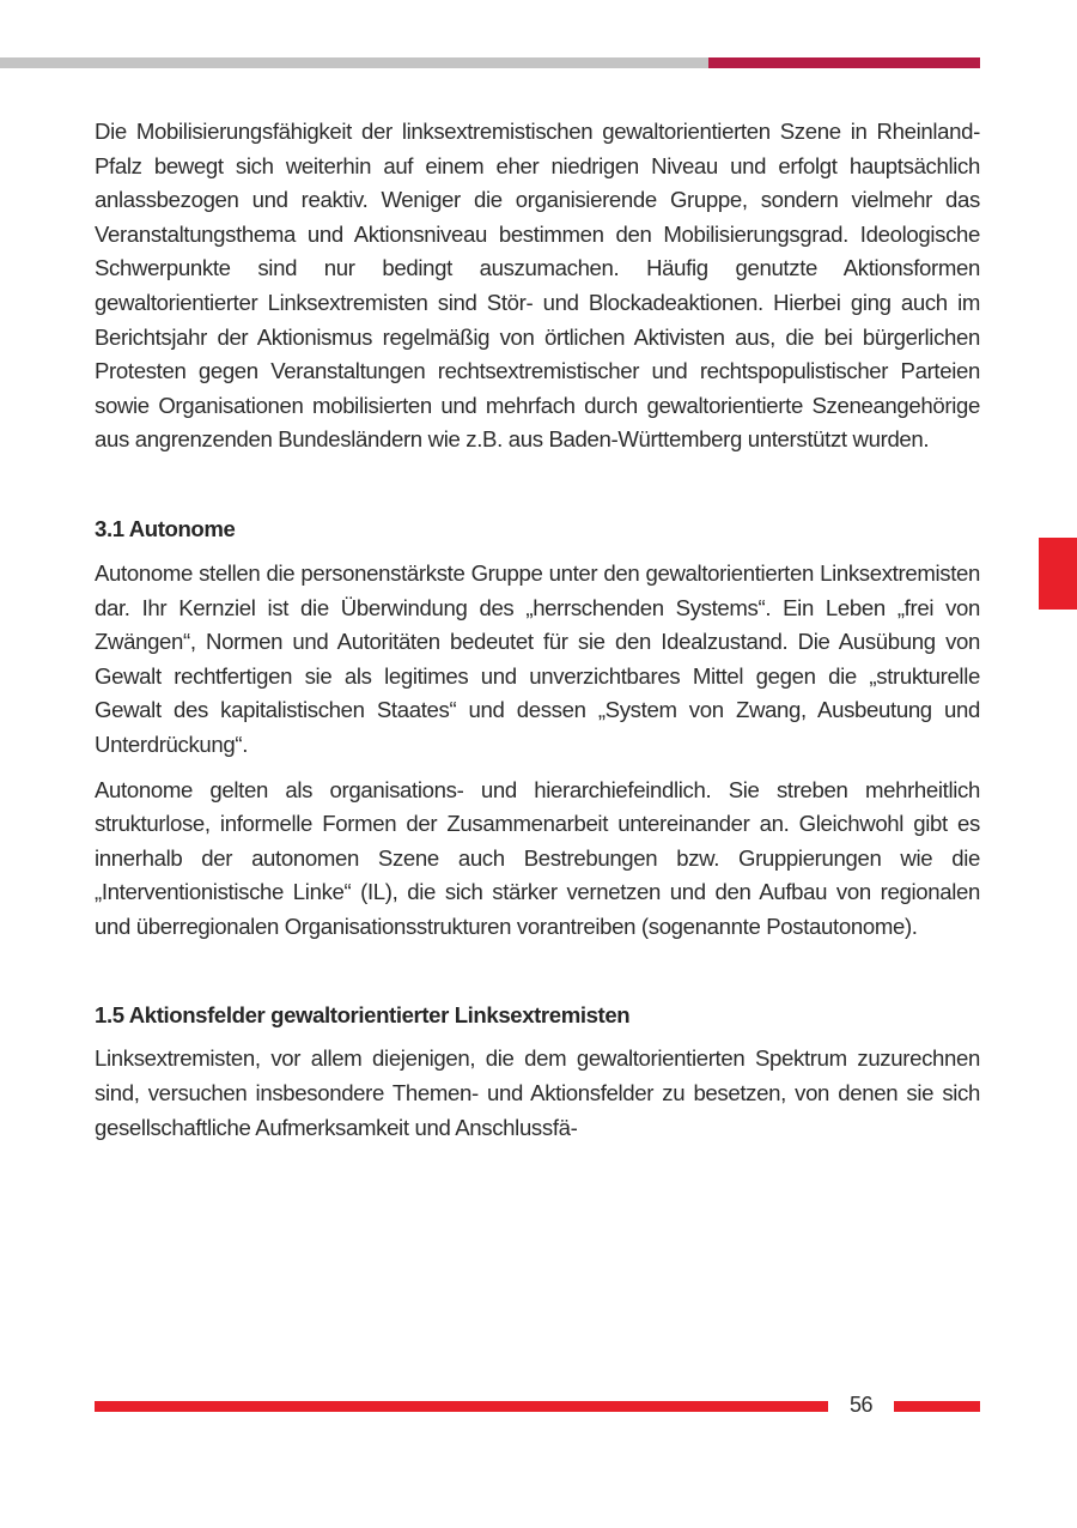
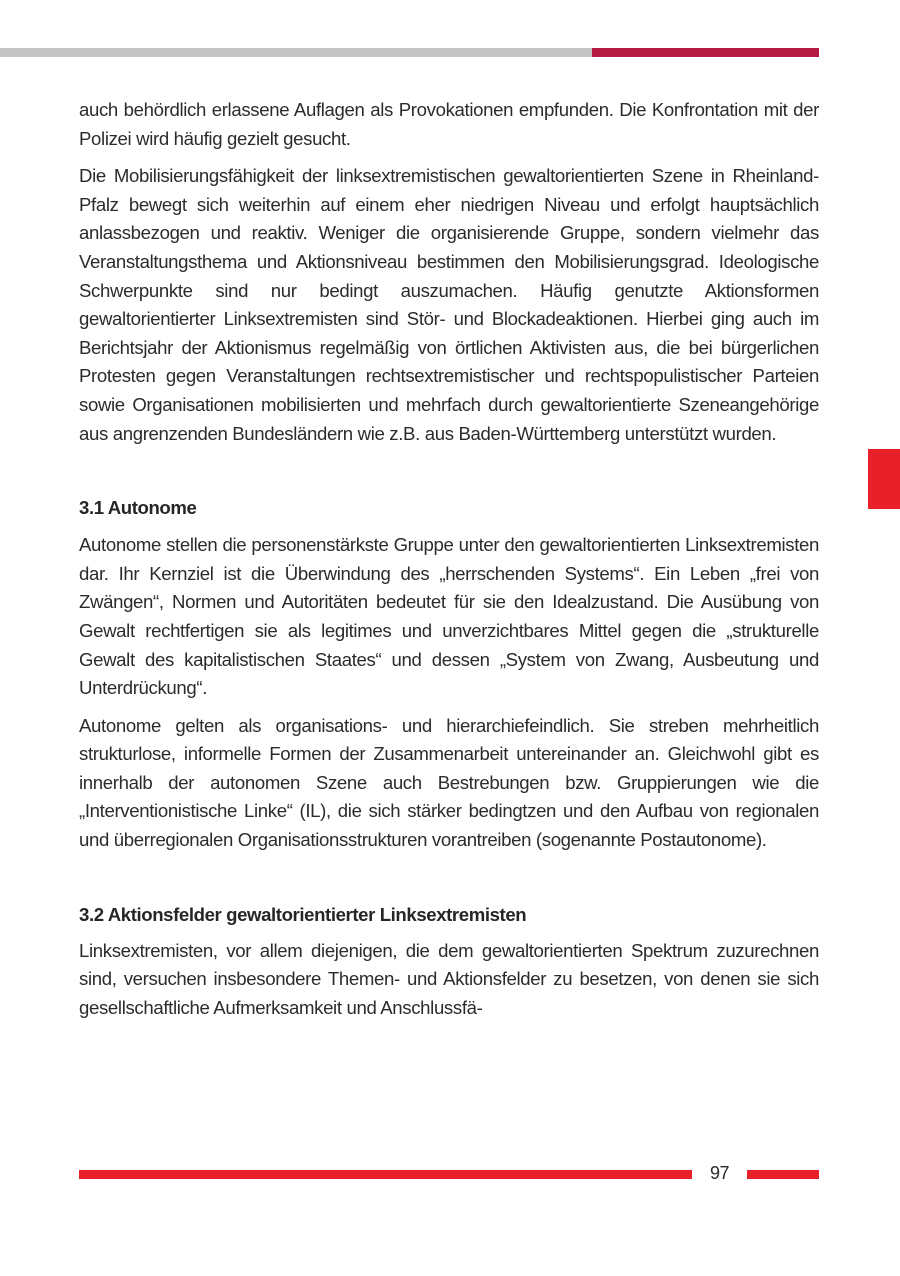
+ auch behördlich erlassene Auflagen als Provokationen empfunden. Die Konfron­tation mit der Polizei wird häufig gezielt gesucht.
  Die Mobilisierungsfähigkeit der linksextremistischen gewaltorientierten Szene in Rheinland-Pfalz bewegt sich weiterhin auf einem eher niedrigen Niveau und erfolgt hauptsächlich anlassbezogen und reaktiv. Weniger die organisierende Gruppe, sondern vielmehr das Veranstaltungsthema und Aktionsniveau bestim­men den Mobilisierungsgrad. Ideologische Schwerpunkte sind nur bedingt aus­zumachen. Häufig genutzte Aktionsformen gewaltorientierter Linksextremisten sind Stör- und Blockadeaktionen. Hierbei ging auch im Berichtsjahr der Aktio­nismus regelmäßig von örtlichen Aktivisten aus, die bei bürgerlichen Protesten gegen Veranstaltungen rechtsextremistischer und rechtspopulistischer Parteien sowie Organisationen mobilisierten und mehrfach durch gewaltorientierte Sze­neangehörige aus angrenzenden Bundesländern wie z.B. aus Baden-Württem­berg unterstützt wurden.
  3.1 Autonome
  Autonome stellen die personenstärkste Gruppe unter den gewaltorientierten Linksextremisten dar. Ihr Kernziel ist die Überwindung des „herrschenden Sy­stems“. Ein Leben „frei von Zwängen“, Normen und Autoritäten bedeutet für sie den Idealzustand. Die Ausübung von Gewalt rechtfertigen sie als legitimes und unverzichtbares Mittel gegen die „strukturelle Gewalt des kapitalistischen Staa­tes“ und dessen „System von Zwang, Ausbeutung und Unterdrückung“.
- Autonome gelten als organisations- und hierarchiefeindlich. Sie streben mehr­heitlich strukturlose, informelle Formen der Zusammenarbeit untereinander an. Gleichwohl gibt es innerhalb der autonomen Szene auch Bestrebungen bzw. Gruppierungen wie die „Interventionistische Linke“ (IL), die sich stärker vernet­zen und den Aufbau von regionalen und überregionalen Organisationsstrukturen vorantreiben (sogenannte Postautonome).
+ Autonome gelten als organisations- und hierarchiefeindlich. Sie streben mehr­heitlich strukturlose, informelle Formen der Zusammenarbeit untereinander an. Gleichwohl gibt es innerhalb der autonomen Szene auch Bestrebungen bzw. Gruppierungen wie die „Interventionistische Linke“ (IL), die sich stärker bedingt­zen und den Aufbau von regionalen und überregionalen Organisationsstrukturen vorantreiben (sogenannte Postautonome).
- 1.5 Aktionsfelder gewaltorientierter Linksextremisten
+ 3.2 Aktionsfelder gewaltorientierter Linksextremisten
  Linksextremisten, vor allem diejenigen, die dem gewaltorientierten Spektrum zuzurechnen sind, versuchen insbesondere Themen- und Aktionsfelder zu be­setzen, von denen sie sich gesellschaftliche Aufmerksamkeit und Anschlussfä-
- 56
+ 97
